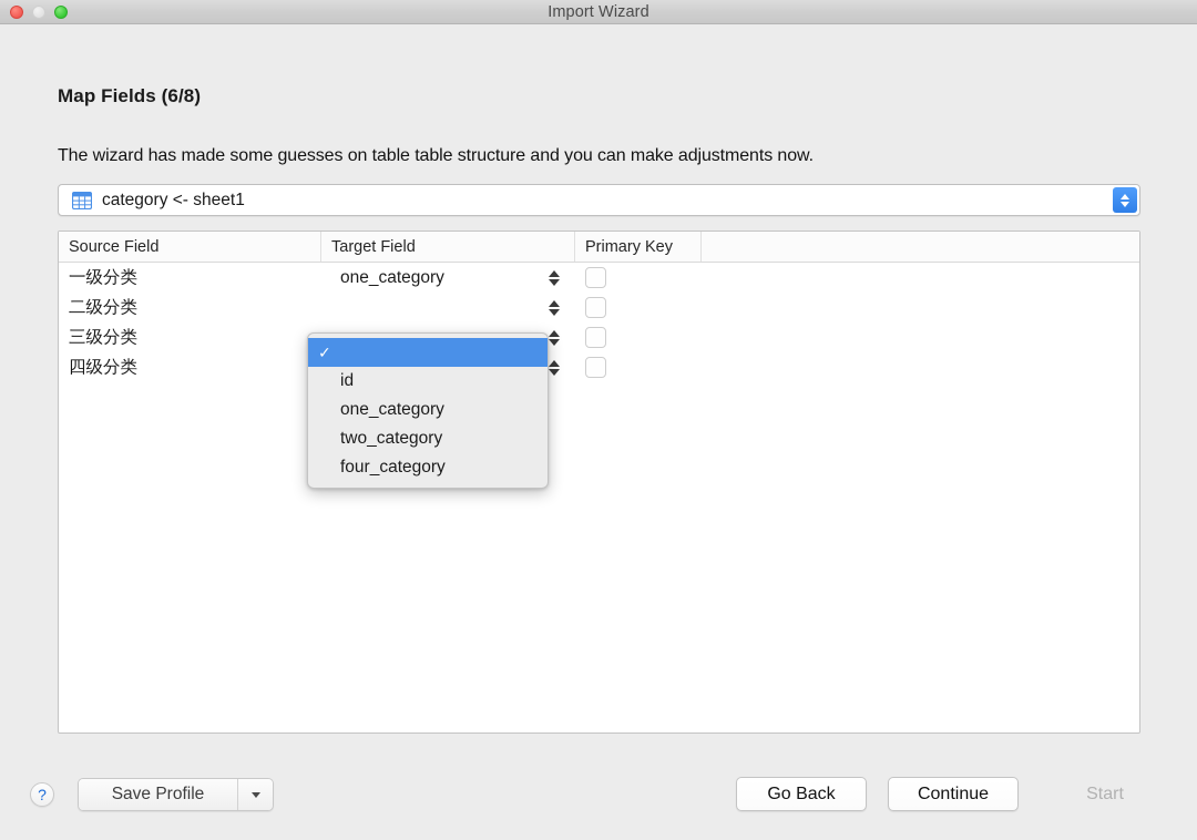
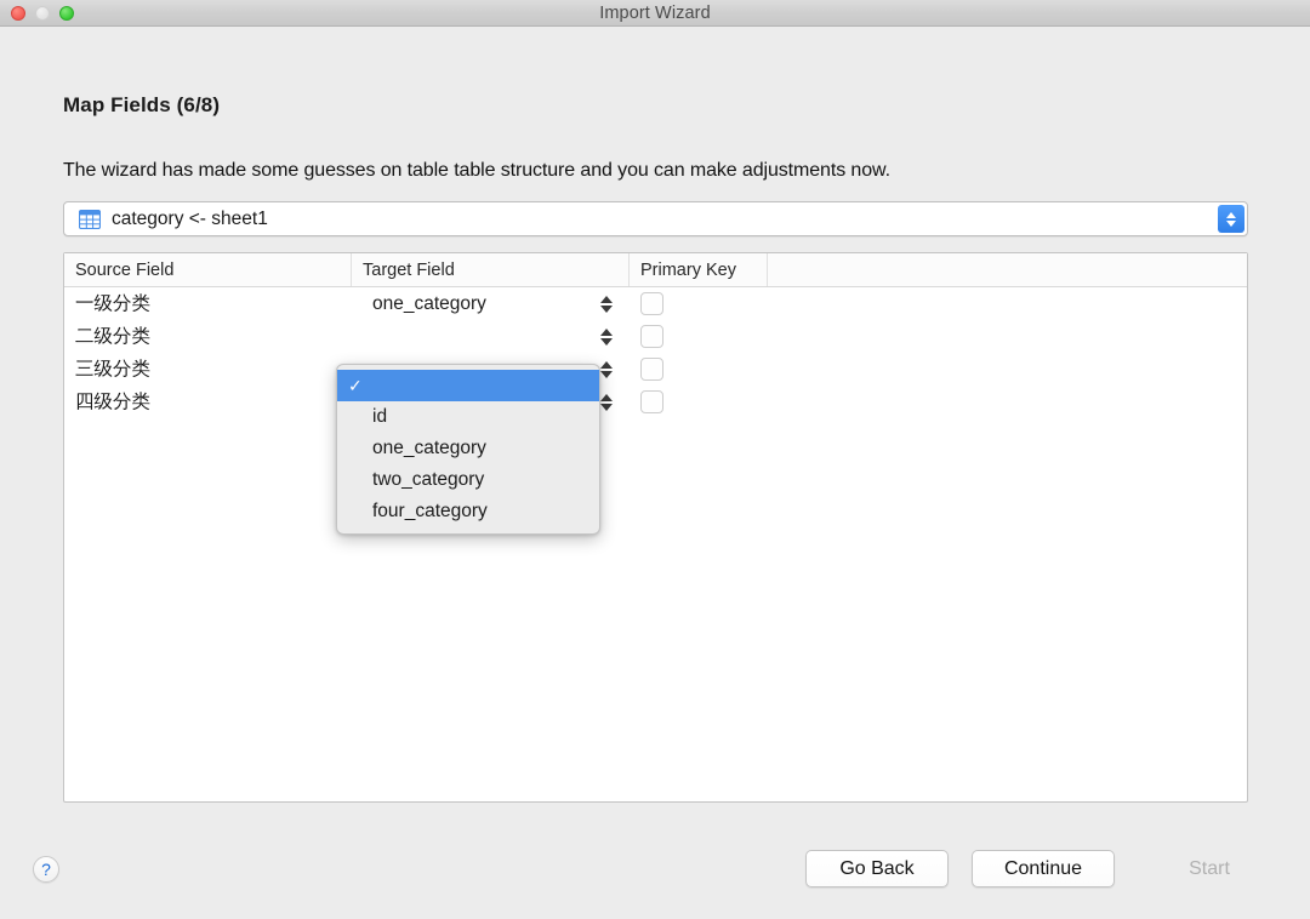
  Import Wizard
  Map Fields (6/8)
  The wizard has made some guesses on table table structure and you can make adjustments now.
  category <- sheet1
  Source Field
  Target Field
  Primary Key
  一级分类
  one_category
  二级分类
  三级分类
  四级分类
  ✓
  id
  one_category
  two_category
  four_category
  ?
- Save Profile
  Go Back
  Continue
  Start
